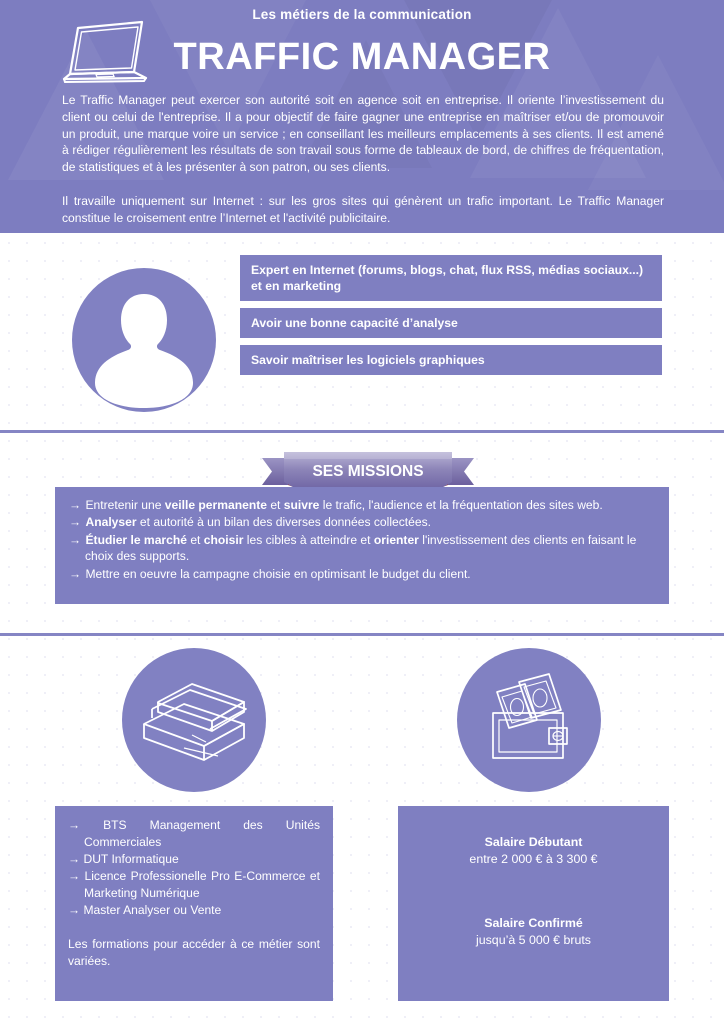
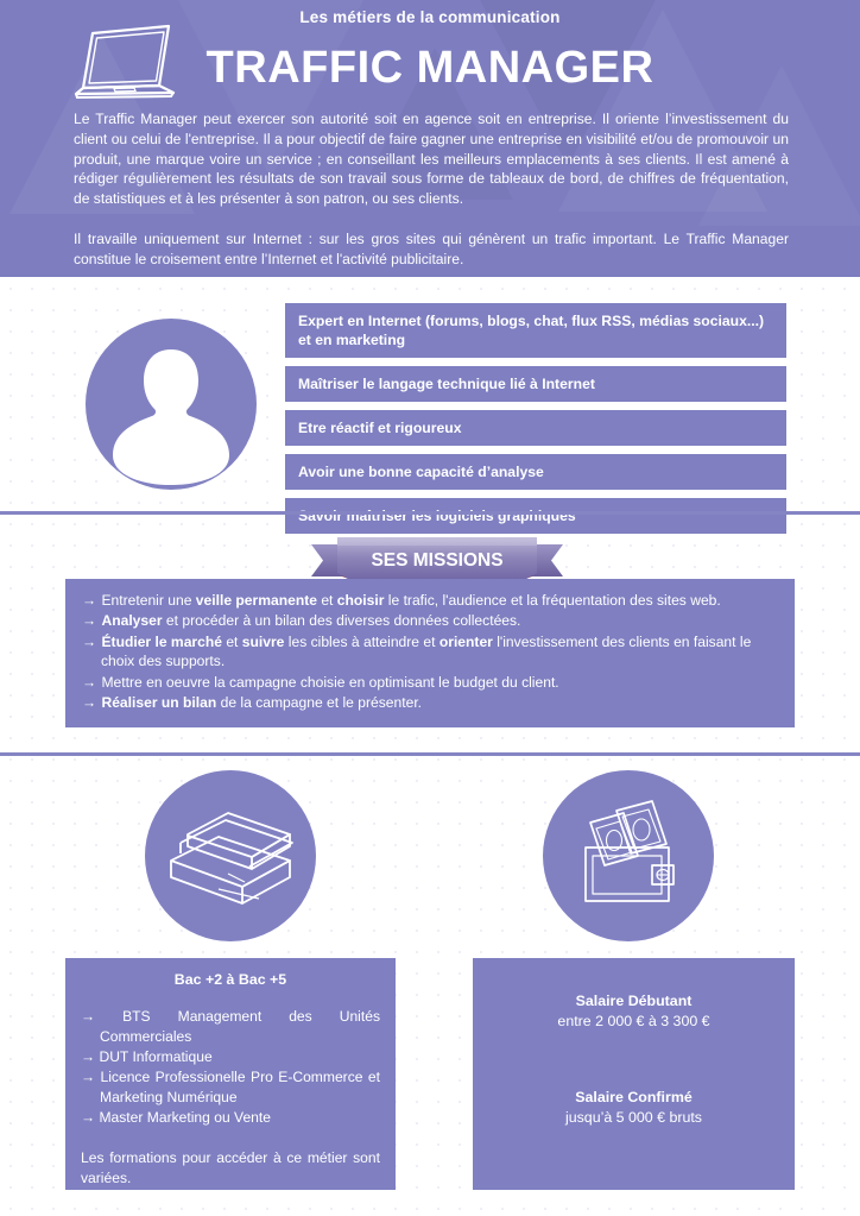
  Les métiers de la communication
  TRAFFIC MANAGER
- Le Traffic Manager peut exercer son autorité soit en agence soit en entreprise. Il oriente l’investissement du client ou celui de l'entreprise. Il a pour objectif de faire gagner une entreprise en maîtriser et/ou de promouvoir un produit, une marque voire un service ; en conseillant les meilleurs emplacements à ses clients. Il est amené à rédiger régulièrement les résultats de son travail sous forme de tableaux de bord, de chiffres de fréquentation, de statistiques et à les présenter à son patron, ou ses clients.
+ Le Traffic Manager peut exercer son autorité soit en agence soit en entreprise. Il oriente l’investissement du client ou celui de l'entreprise. Il a pour objectif de faire gagner une entreprise en visibilité et/ou de promouvoir un produit, une marque voire un service ; en conseillant les meilleurs emplacements à ses clients. Il est amené à rédiger régulièrement les résultats de son travail sous forme de tableaux de bord, de chiffres de fréquentation, de statistiques et à les présenter à son patron, ou ses clients.
  Il travaille uniquement sur Internet : sur les gros sites qui génèrent un trafic important. Le Traffic Manager constitue le croisement entre l’Internet et l'activité publicitaire.
  Expert en Internet (forums, blogs, chat, flux RSS, médias sociaux...) et en marketing
+ Maîtriser le langage technique lié à Internet
+ Etre réactif et rigoureux
  Avoir une bonne capacité d’analyse
  Savoir maîtriser les logiciels graphiques
  SES MISSIONS
- → Entretenir une veille permanente et suivre le trafic, l'audience et la fréquentation des sites web.
+ → Entretenir une veille permanente et choisir le trafic, l'audience et la fréquentation des sites web.
- → Analyser et autorité à un bilan des diverses données collectées.
+ → Analyser et procéder à un bilan des diverses données collectées.
- → Étudier le marché et choisir les cibles à atteindre et orienter l'investissement des clients en faisant le choix des supports.
+ → Étudier le marché et suivre les cibles à atteindre et orienter l'investissement des clients en faisant le choix des supports.
  → Mettre en oeuvre la campagne choisie en optimisant le budget du client.
+ → Réaliser un bilan de la campagne et le présenter.
+ Bac +2 à Bac +5
  → BTS Management des Unités Commerciales
  → DUT Informatique
  → Licence Professionelle Pro E-Commerce et Marketing Numérique
- → Master Analyser ou Vente
+ → Master Marketing ou Vente
  Les formations pour accéder à ce métier sont variées.
  Salaire Débutant
  entre 2 000 € à 3 300 €
  Salaire Confirmé
  jusqu’à 5 000 € bruts
